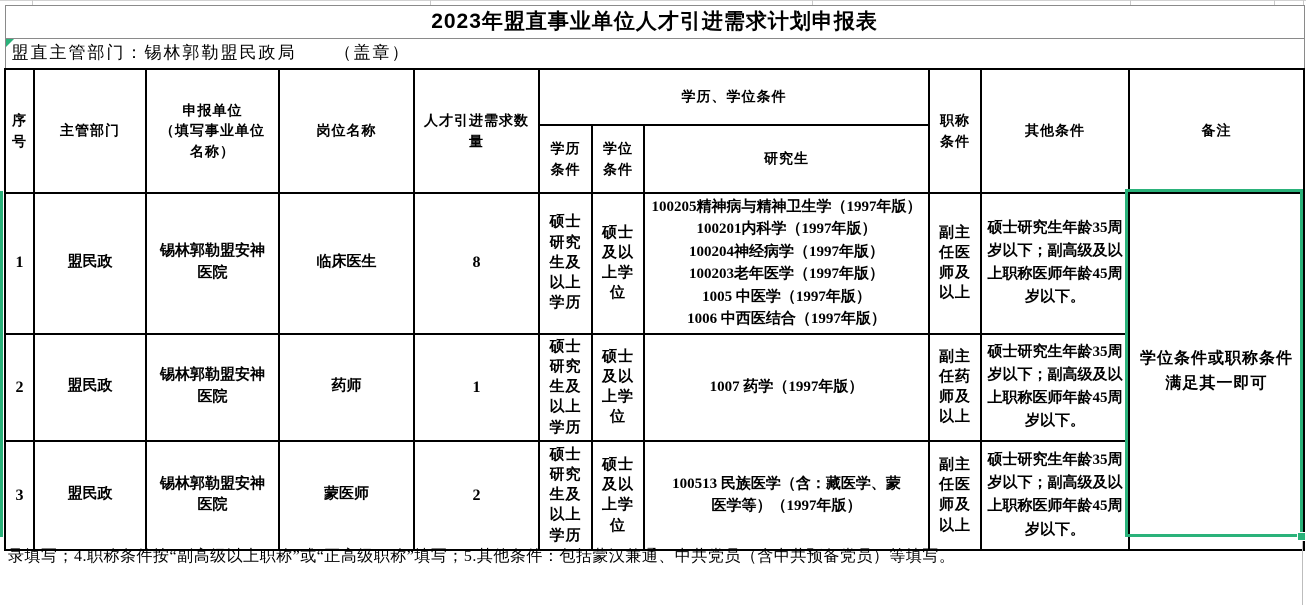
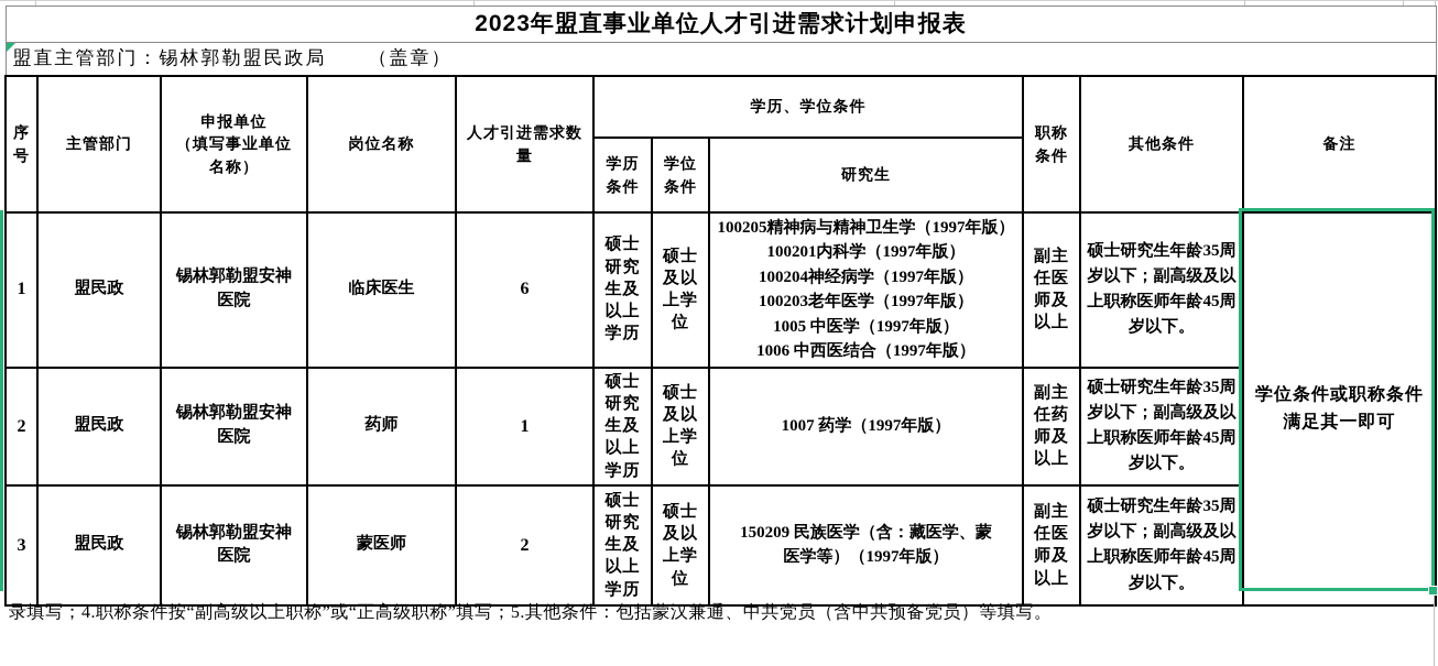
  2023年盟直事业单位人才引进需求计划申报表
  盟直主管部门：锡林郭勒盟民政局 （盖章）
  序 号	主管部门	申报单位 （填写事业单位 名称）	岗位名称	人才引进需求数 量	学历、学位条件	职称 条件	其他条件	备注
  学历 条件	学位 条件	研究生
- 1	盟民政	锡林郭勒盟安神 医院	临床医生	8	硕士 研究 生及 以上 学历	硕士 及以 上学 位	100205精神病与精神卫生学（1997年版） 100201内科学（1997年版） 100204神经病学（1997年版） 100203老年医学（1997年版） 1005 中医学（1997年版） 1006 中西医结合（1997年版）	副主 任医 师及 以上	硕士研究生年龄35周岁以下；副高级及以上职称医师年龄45周岁以下。	学位条件或职称条件满足其一即可
+ 1	盟民政	锡林郭勒盟安神 医院	临床医生	6	硕士 研究 生及 以上 学历	硕士 及以 上学 位	100205精神病与精神卫生学（1997年版） 100201内科学（1997年版） 100204神经病学（1997年版） 100203老年医学（1997年版） 1005 中医学（1997年版） 1006 中西医结合（1997年版）	副主 任医 师及 以上	硕士研究生年龄35周岁以下；副高级及以上职称医师年龄45周岁以下。	学位条件或职称条件满足其一即可
  2	盟民政	锡林郭勒盟安神 医院	药师	1	硕士 研究 生及 以上 学历	硕士 及以 上学 位	1007 药学（1997年版）	副主 任药 师及 以上	硕士研究生年龄35周岁以下；副高级及以上职称医师年龄45周岁以下。
- 3	盟民政	锡林郭勒盟安神 医院	蒙医师	2	硕士 研究 生及 以上 学历	硕士 及以 上学 位	100513 民族医学（含：藏医学、蒙 医学等）（1997年版）	副主 任医 师及 以上	硕士研究生年龄35周岁以下；副高级及以上职称医师年龄45周岁以下。
+ 3	盟民政	锡林郭勒盟安神 医院	蒙医师	2	硕士 研究 生及 以上 学历	硕士 及以 上学 位	150209 民族医学（含：藏医学、蒙 医学等）（1997年版）	副主 任医 师及 以上	硕士研究生年龄35周岁以下；副高级及以上职称医师年龄45周岁以下。
  录填写；4.职称条件按“副高级以上职称”或“正高级职称”填写；5.其他条件：包括蒙汉兼通、中共党员（含中共预备党员）等填写。
